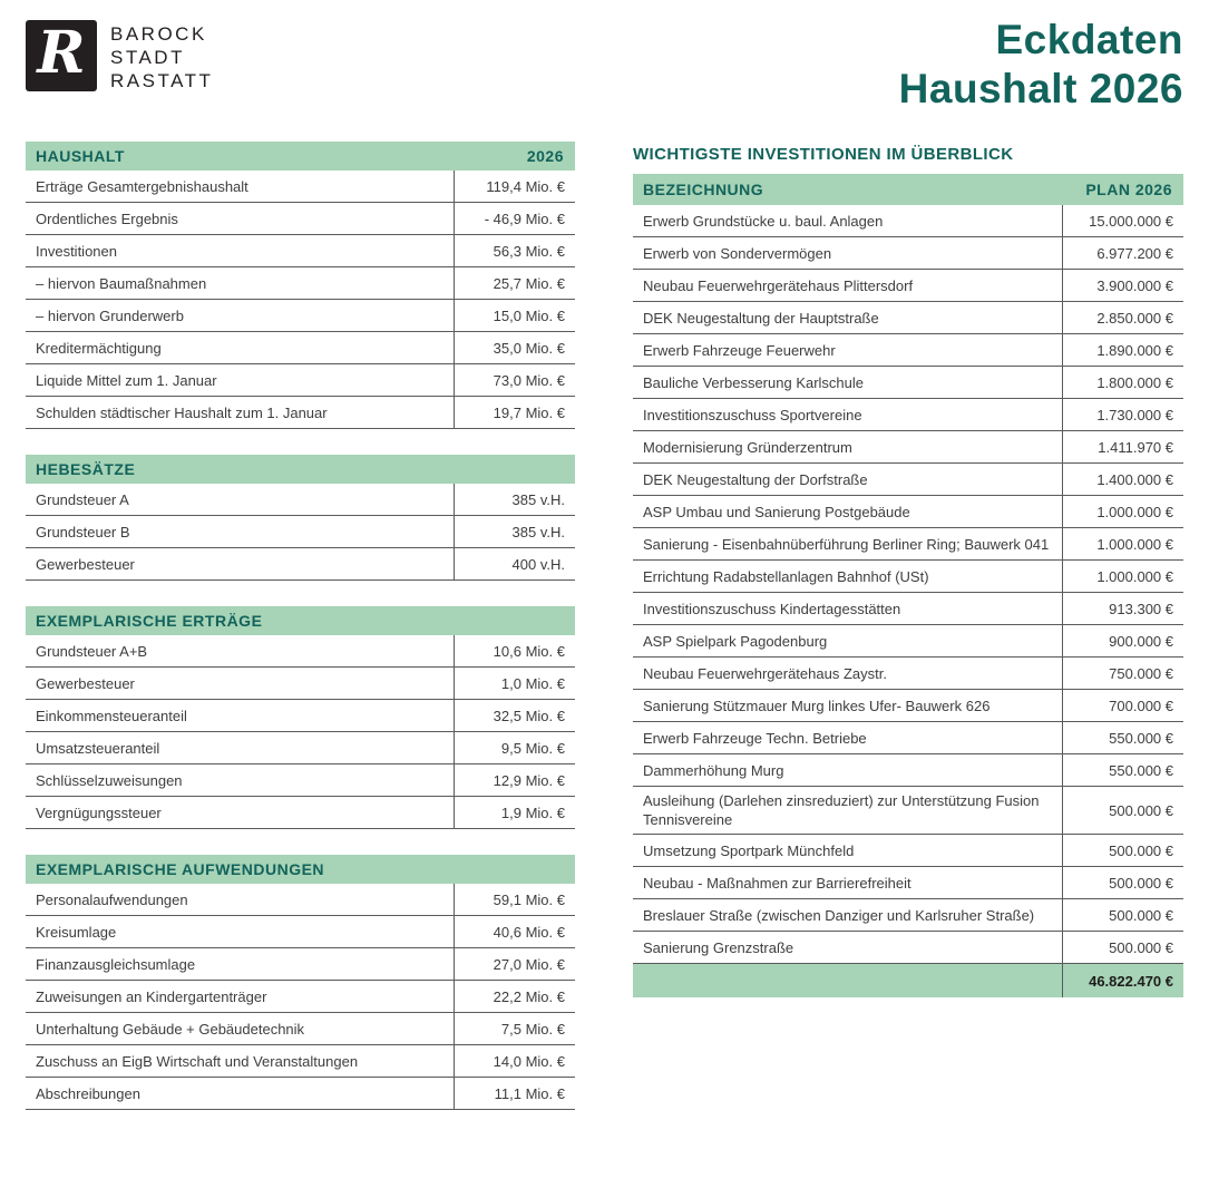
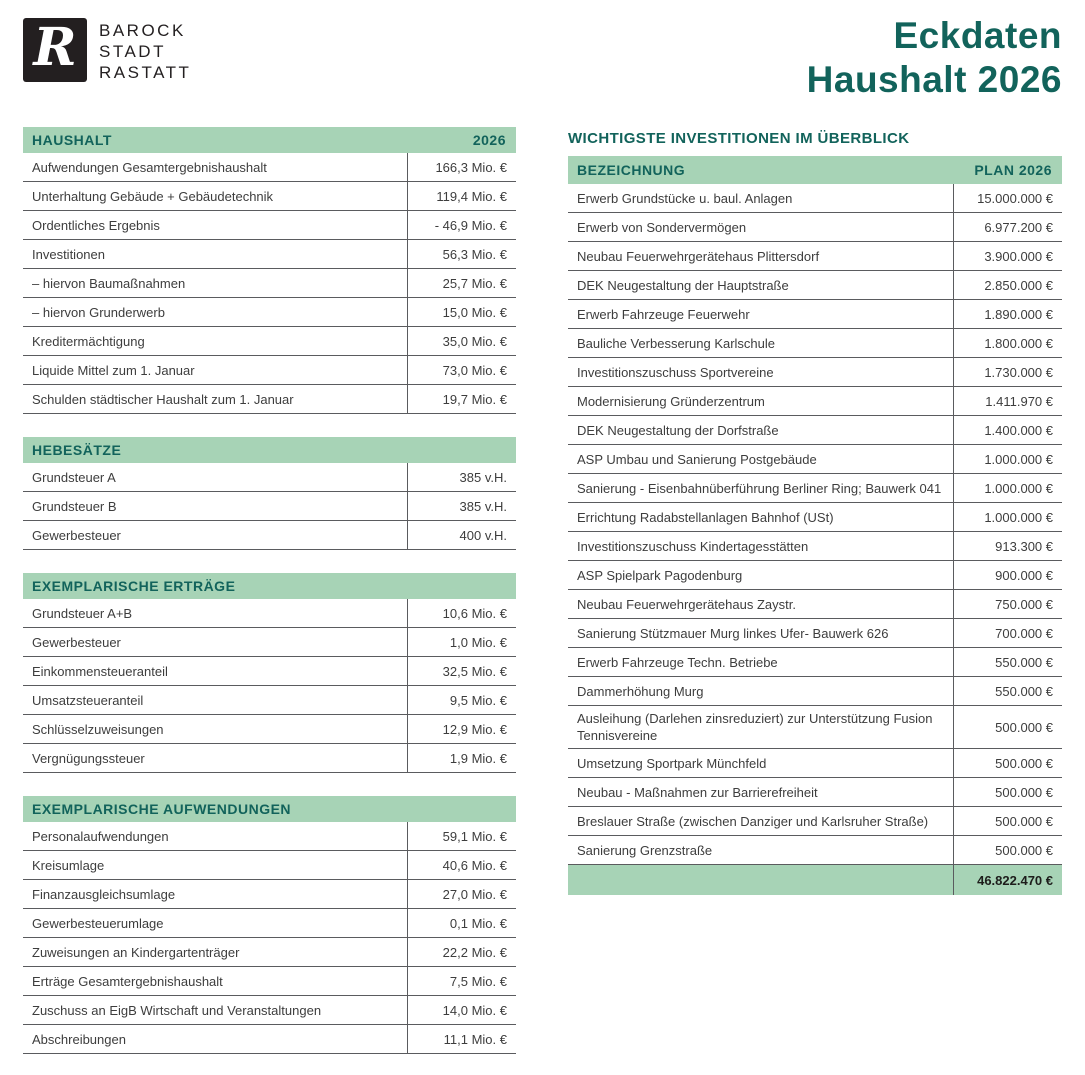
  R
  BAROCK
  STADT
  RASTATT
  Eckdaten
  Haushalt 2026
  HAUSHALT
  2026
+ Aufwendungen Gesamtergebnishaushalt
+ 166,3 Mio. €
- Erträge Gesamtergebnishaushalt
+ Unterhaltung Gebäude + Gebäudetechnik
  119,4 Mio. €
  Ordentliches Ergebnis
  - 46,9 Mio. €
  Investitionen
  56,3 Mio. €
  – hiervon Baumaßnahmen
  25,7 Mio. €
  – hiervon Grunderwerb
  15,0 Mio. €
  Kreditermächtigung
  35,0 Mio. €
  Liquide Mittel zum 1. Januar
  73,0 Mio. €
  Schulden städtischer Haushalt zum 1. Januar
  19,7 Mio. €
  HEBESÄTZE
  Grundsteuer A
  385 v.H.
  Grundsteuer B
  385 v.H.
  Gewerbesteuer
  400 v.H.
  EXEMPLARISCHE ERTRÄGE
  Grundsteuer A+B
  10,6 Mio. €
  Gewerbesteuer
  1,0 Mio. €
  Einkommensteueranteil
  32,5 Mio. €
  Umsatzsteueranteil
  9,5 Mio. €
  Schlüsselzuweisungen
  12,9 Mio. €
  Vergnügungssteuer
  1,9 Mio. €
  EXEMPLARISCHE AUFWENDUNGEN
  Personalaufwendungen
  59,1 Mio. €
  Kreisumlage
  40,6 Mio. €
  Finanzausgleichsumlage
  27,0 Mio. €
+ Gewerbesteuerumlage
+ 0,1 Mio. €
  Zuweisungen an Kindergartenträger
  22,2 Mio. €
- Unterhaltung Gebäude + Gebäudetechnik
+ Erträge Gesamtergebnishaushalt
  7,5 Mio. €
  Zuschuss an EigB Wirtschaft und Veranstaltungen
  14,0 Mio. €
  Abschreibungen
  11,1 Mio. €
  WICHTIGSTE INVESTITIONEN IM ÜBERBLICK
  BEZEICHNUNG
  PLAN 2026
  Erwerb Grundstücke u. baul. Anlagen
  15.000.000 €
  Erwerb von Sondervermögen
  6.977.200 €
  Neubau Feuerwehrgerätehaus Plittersdorf
  3.900.000 €
  DEK Neugestaltung der Hauptstraße
  2.850.000 €
  Erwerb Fahrzeuge Feuerwehr
  1.890.000 €
  Bauliche Verbesserung Karlschule
  1.800.000 €
  Investitionszuschuss Sportvereine
  1.730.000 €
  Modernisierung Gründerzentrum
  1.411.970 €
  DEK Neugestaltung der Dorfstraße
  1.400.000 €
  ASP Umbau und Sanierung Postgebäude
  1.000.000 €
  Sanierung - Eisenbahnüberführung Berliner Ring; Bauwerk 041
  1.000.000 €
  Errichtung Radabstellanlagen Bahnhof (USt)
  1.000.000 €
  Investitionszuschuss Kindertagesstätten
  913.300 €
  ASP Spielpark Pagodenburg
  900.000 €
  Neubau Feuerwehrgerätehaus Zaystr.
  750.000 €
  Sanierung Stützmauer Murg linkes Ufer- Bauwerk 626
  700.000 €
  Erwerb Fahrzeuge Techn. Betriebe
  550.000 €
  Dammerhöhung Murg
  550.000 €
  Ausleihung (Darlehen zinsreduziert) zur Unterstützung Fusion Tennisvereine
  500.000 €
  Umsetzung Sportpark Münchfeld
  500.000 €
  Neubau - Maßnahmen zur Barrierefreiheit
  500.000 €
  Breslauer Straße (zwischen Danziger und Karlsruher Straße)
  500.000 €
  Sanierung Grenzstraße
  500.000 €
  46.822.470 €
